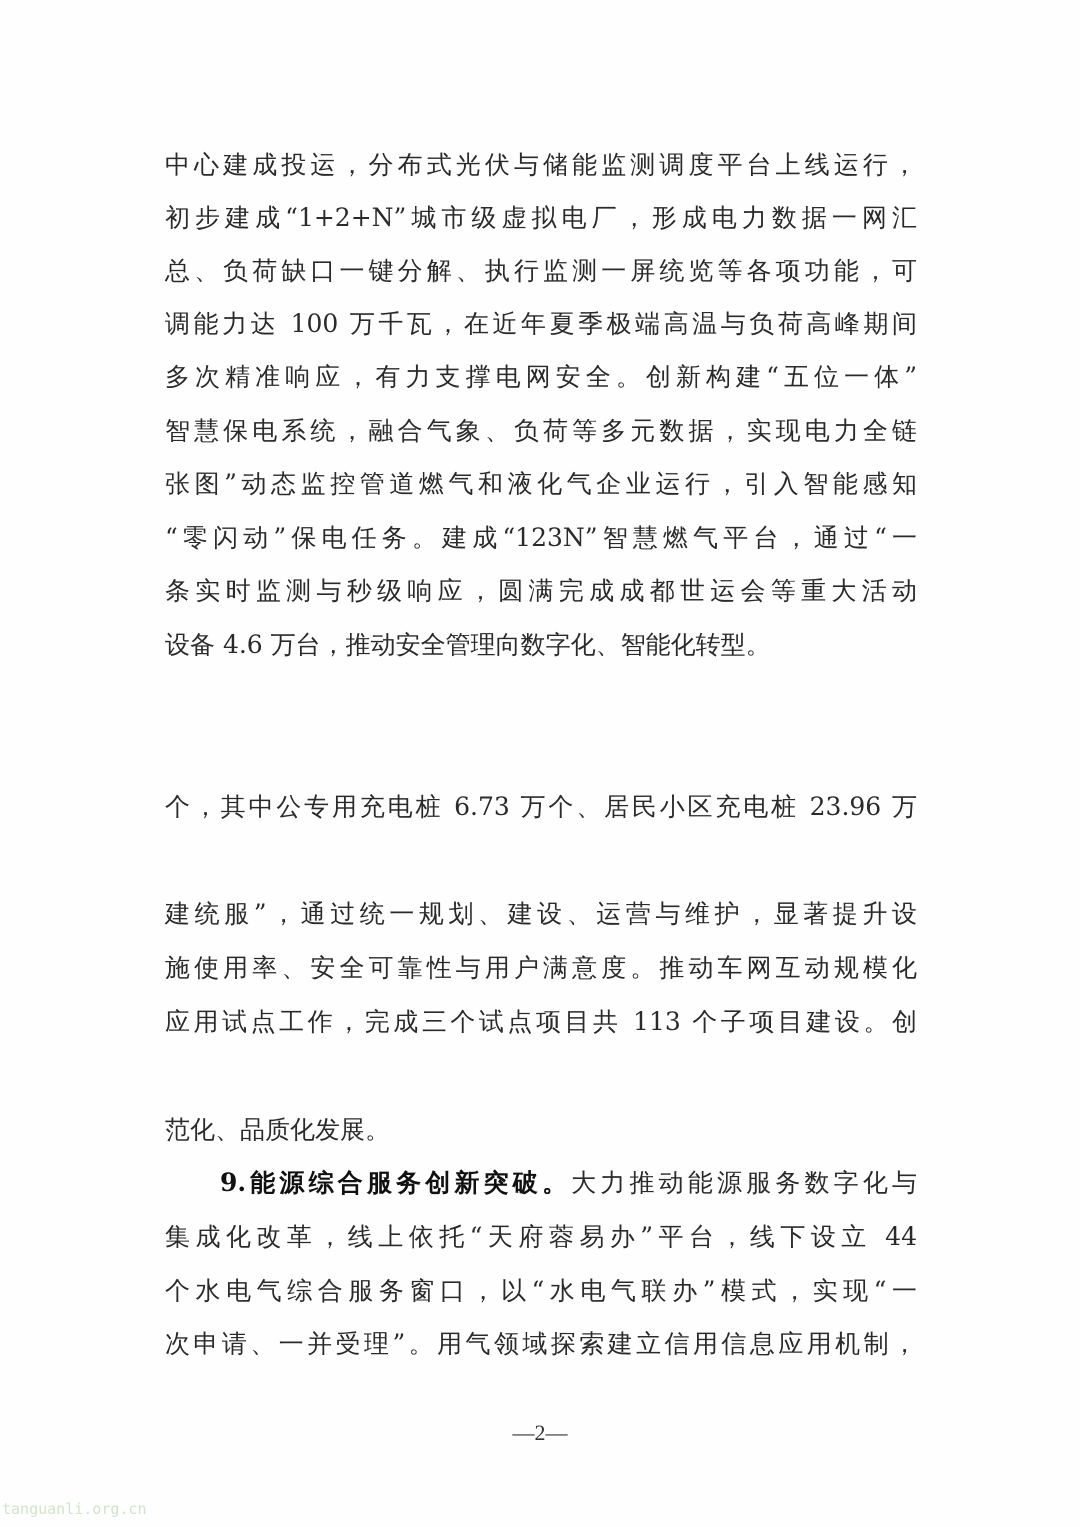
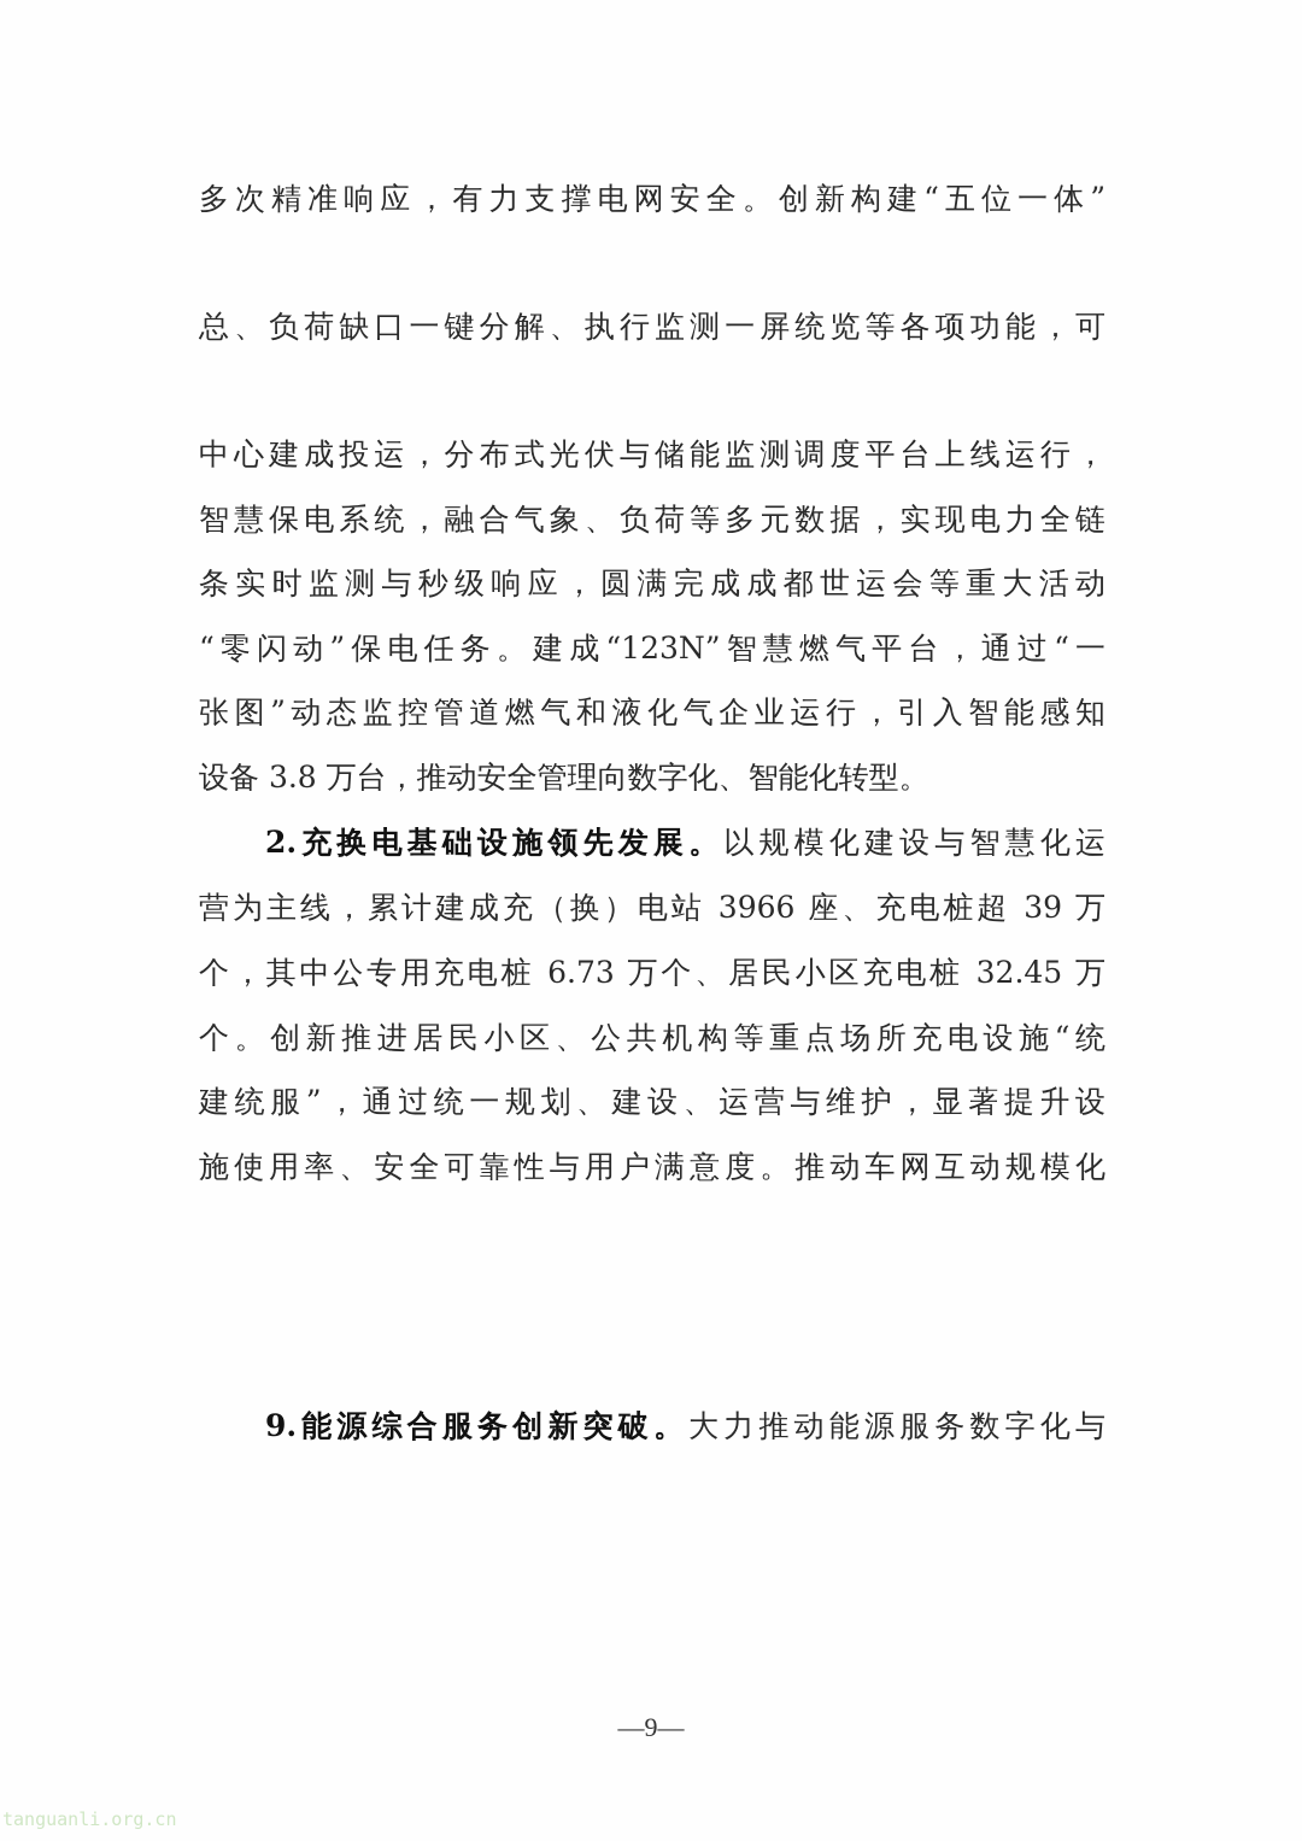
- 中心建成投运，分布式光伏与储能监测调度平台上线运行，
+ 多次精准响应，有力支撑电网安全。创新构建“五位一体”
- 初步建成“1+2+N”城市级虚拟电厂，形成电力数据一网汇
  总、负荷缺口一键分解、执行监测一屏统览等各项功能，可
- 调能力达 100 万千瓦，在近年夏季极端高温与负荷高峰期间
- 多次精准响应，有力支撑电网安全。创新构建“五位一体”
+ 中心建成投运，分布式光伏与储能监测调度平台上线运行，
  智慧保电系统，融合气象、负荷等多元数据，实现电力全链
- 张图”动态监控管道燃气和液化气企业运行，引入智能感知
+ 条实时监测与秒级响应，圆满完成成都世运会等重大活动
  “零闪动”保电任务。建成“123N”智慧燃气平台，通过“一
- 条实时监测与秒级响应，圆满完成成都世运会等重大活动
+ 张图”动态监控管道燃气和液化气企业运行，引入智能感知
- 设备 4.6 万台，推动安全管理向数字化、智能化转型。
+ 设备 3.8 万台，推动安全管理向数字化、智能化转型。
+ 2.充换电基础设施领先发展。以规模化建设与智慧化运
+ 营为主线，累计建成充（换）电站 3966 座、充电桩超 39 万
- 个，其中公专用充电桩 6.73 万个、居民小区充电桩 23.96 万
+ 个，其中公专用充电桩 6.73 万个、居民小区充电桩 32.45 万
+ 个。创新推进居民小区、公共机构等重点场所充电设施“统
  建统服”，通过统一规划、建设、运营与维护，显著提升设
  施使用率、安全可靠性与用户满意度。推动车网互动规模化
- 应用试点工作，完成三个试点项目共 113 个子项目建设。创
- 范化、品质化发展。
  9.能源综合服务创新突破。大力推动能源服务数字化与
- 集成化改革，线上依托“天府蓉易办”平台，线下设立 44
- 个水电气综合服务窗口，以“水电气联办”模式，实现“一
- 次申请、一并受理”。用气领域探索建立信用信息应用机制，
- —2—
+ —9—
  tanguanli.org.cn
